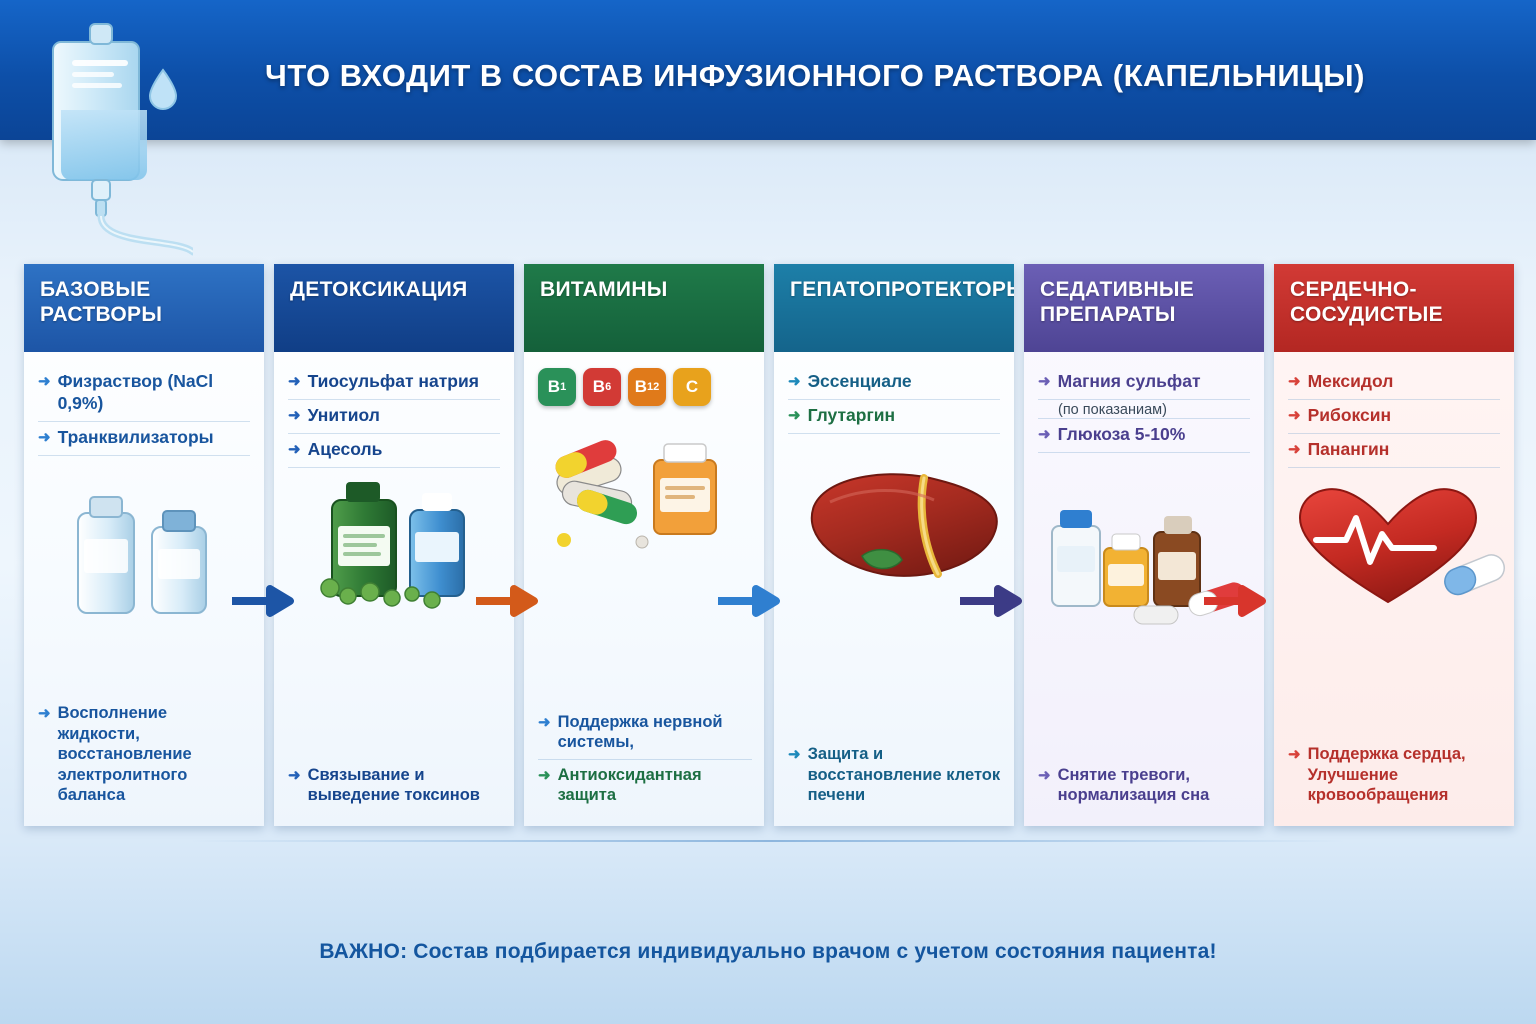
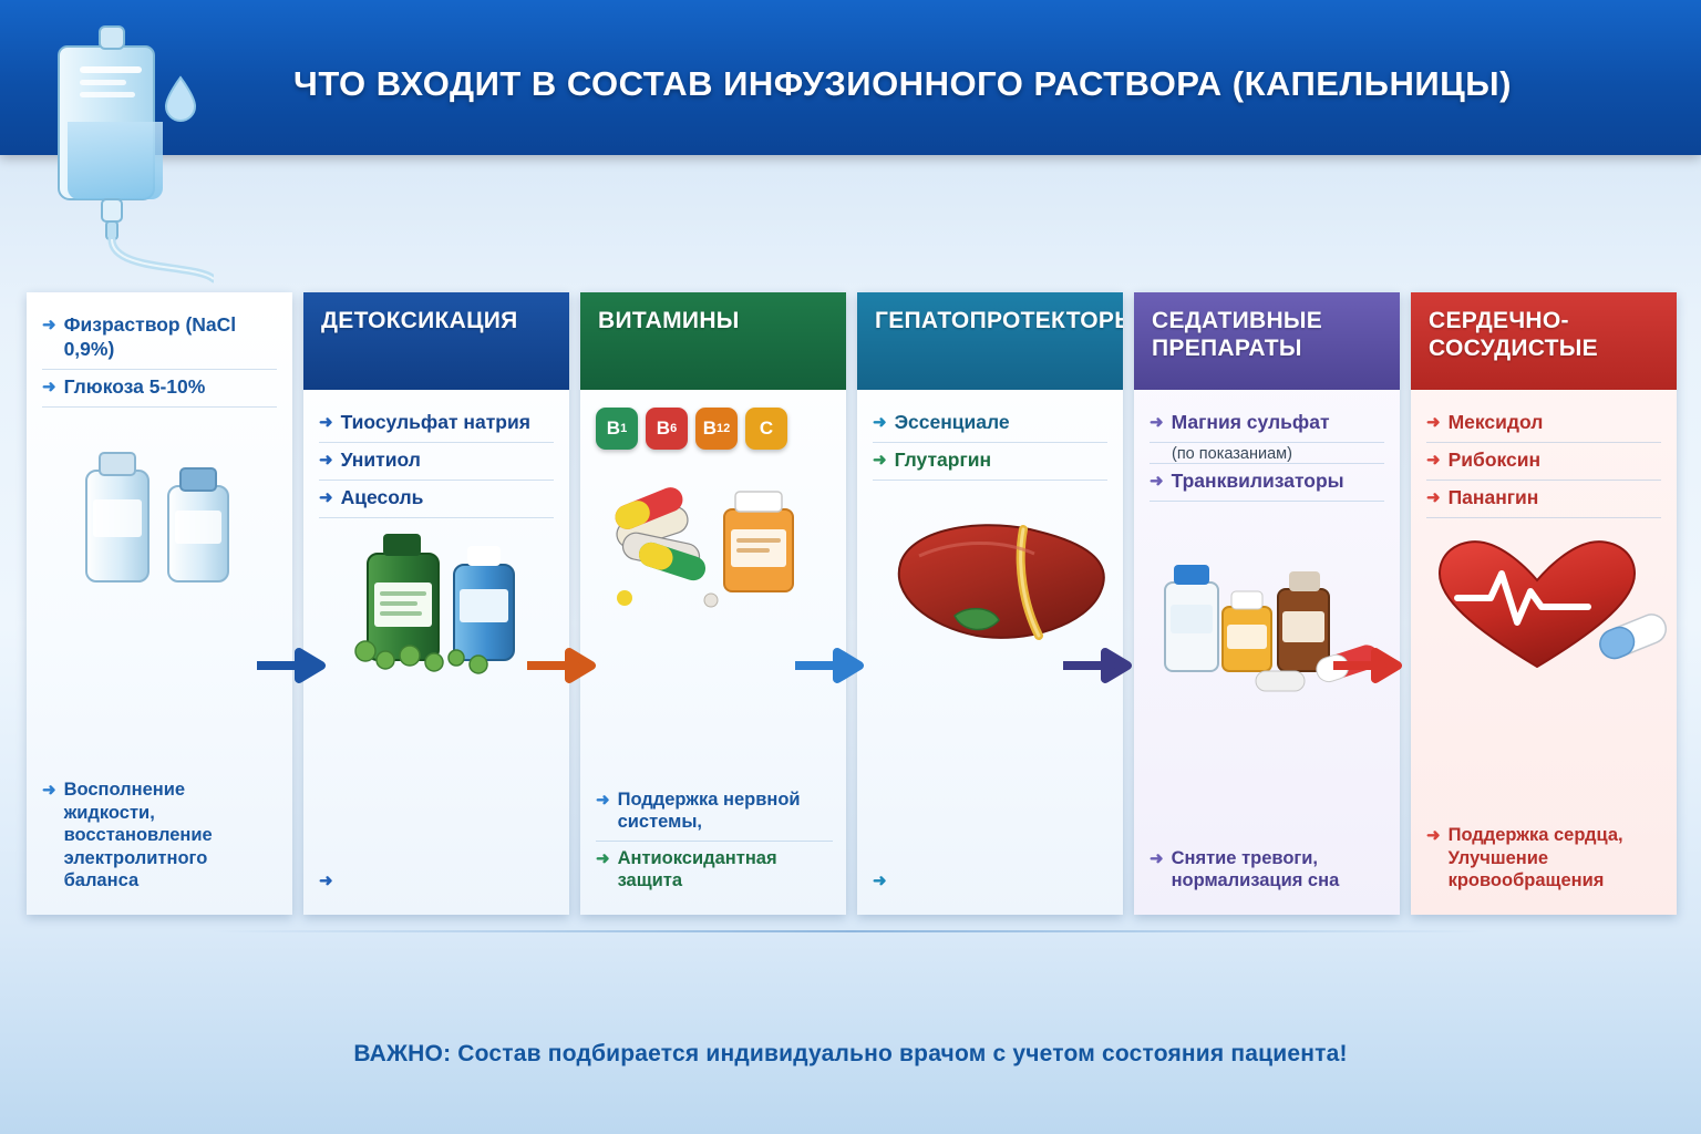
  ЧТО ВХОДИТ В СОСТАВ ИНФУЗИОННОГО РАСТВОРА (КАПЕЛЬНИЦЫ)
- БАЗОВЫЕ РАСТВОРЫ
  ➜
  Физраствор (NaCl 0,9%)
  ➜
- Транквилизаторы
+ Глюкоза 5-10%
  ➜
  Восполнение жидкости, восстановление электролитного баланса
  ДЕТОКСИКАЦИЯ
  ➜
  Тиосульфат натрия
  ➜
  Унитиол
  ➜
  Ацесоль
  ➜
- Связывание и выведение токсинов
  ВИТАМИНЫ
  B
  1
  B
  6
  B
  12
  C
  ➜
  Поддержка нервной системы,
  ➜
  Антиоксидантная защита
  ГЕПАТОПРОТЕКТОР
  ➜
  Эссенциале
  ➜
  Глутаргин
  ➜
- Защита и восстановление клеток печени
  СЕДАТИВНЫЕ ПРЕПАРАТЫ
  ➜
  Магния сульфат
  (по показаниам)
  ➜
- Глюкоза 5-10%
+ Транквилизаторы
  ➜
  Снятие тревоги, нормализация сна
  СЕРДЕЧНО-СОСУДИСТЫЕ
  ➜
  Мексидол
  ➜
  Рибоксин
  ➜
  Панангин
  ➜
  Поддержка сердца, Улучшение кровообращения
  ВАЖНО: Состав подбирается индивидуально врачом с учетом состояния пациента!
